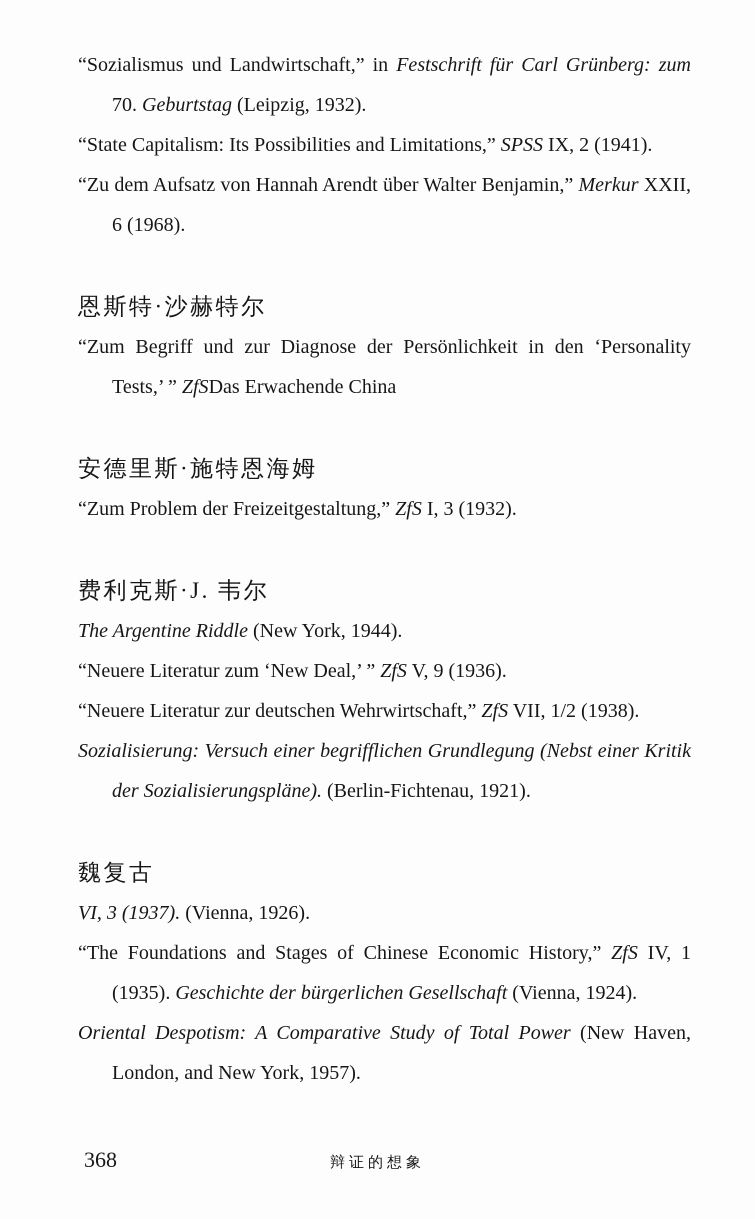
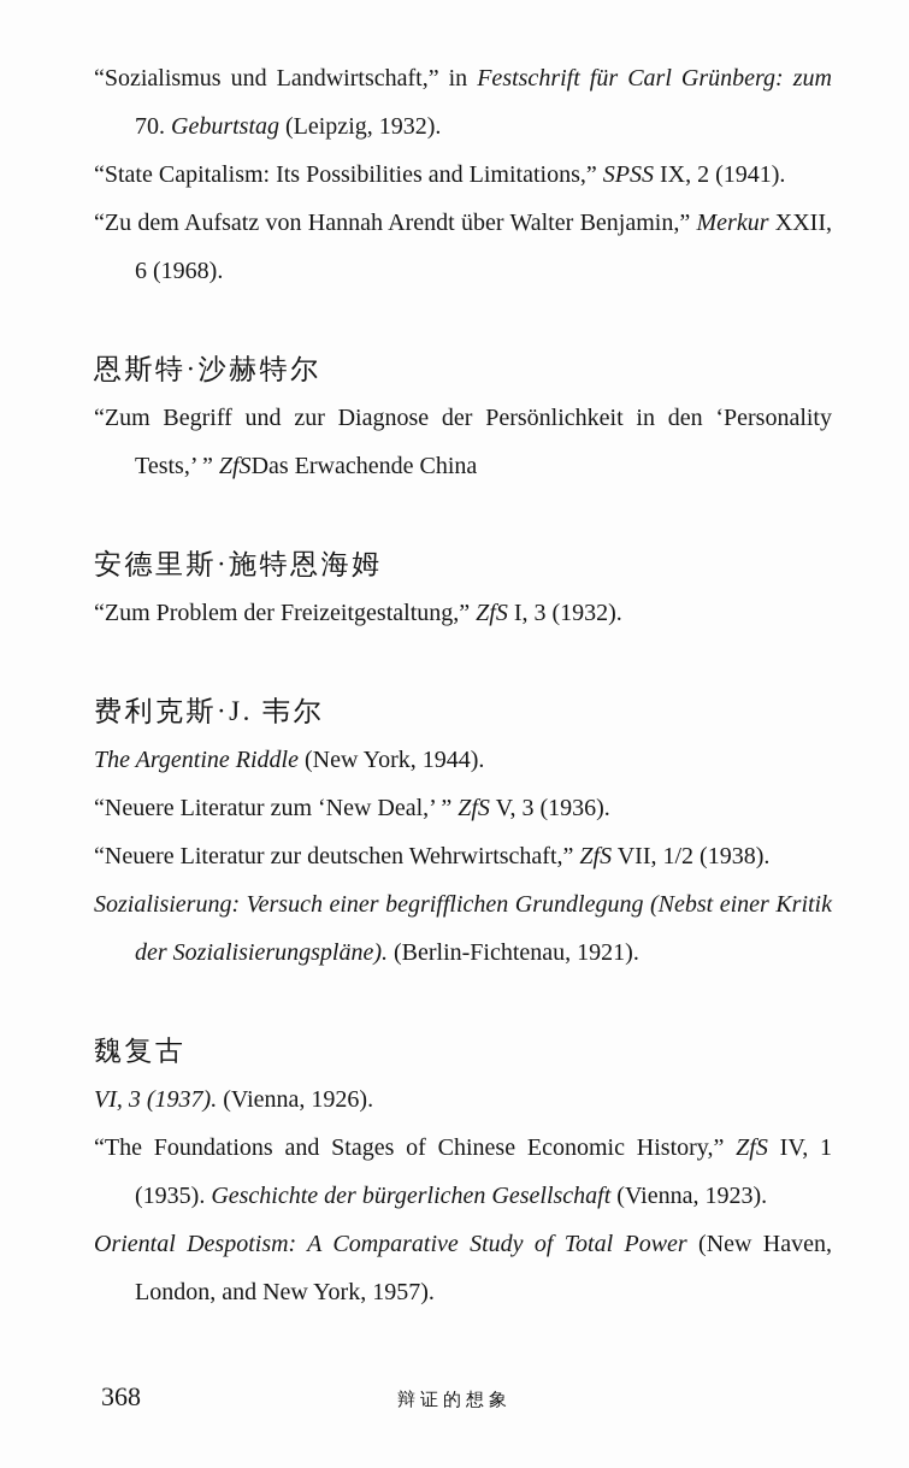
  “Sozialismus und Landwirtschaft,” in Festschrift für Carl Grünberg: zum 70. Geburtstag (Leipzig, 1932).
  “State Capitalism: Its Possibilities and Limitations,” SPSS IX, 2 (1941).
  “Zu dem Aufsatz von Hannah Arendt über Walter Benjamin,” Merkur XXII, 6 (1968).
  恩斯特·沙赫特尔
  “Zum Begriff und zur Diagnose der Persönlichkeit in den ‘Personality Tests,’ ” ZfSDas Erwachende China
  安德里斯·施特恩海姆
  “Zum Problem der Freizeitgestaltung,” ZfS I, 3 (1932).
  费利克斯·J. 韦尔
  The Argentine Riddle (New York, 1944).
- “Neuere Literatur zum ‘New Deal,’ ” ZfS V, 9 (1936).
+ “Neuere Literatur zum ‘New Deal,’ ” ZfS V, 3 (1936).
  “Neuere Literatur zur deutschen Wehrwirtschaft,” ZfS VII, 1/2 (1938).
  Sozialisierung: Versuch einer begrifflichen Grundlegung (Nebst einer Kritik der Sozialisierungspläne). (Berlin-Fichtenau, 1921).
  魏复古
  VI, 3 (1937). (Vienna, 1926).
- “The Foundations and Stages of Chinese Economic History,” ZfS IV, 1 (1935). Geschichte der bürgerlichen Gesellschaft (Vienna, 1924).
+ “The Foundations and Stages of Chinese Economic History,” ZfS IV, 1 (1935). Geschichte der bürgerlichen Gesellschaft (Vienna, 1923).
  Oriental Despotism: A Comparative Study of Total Power (New Haven, London, and New York, 1957).
  368
  辩证的想象
